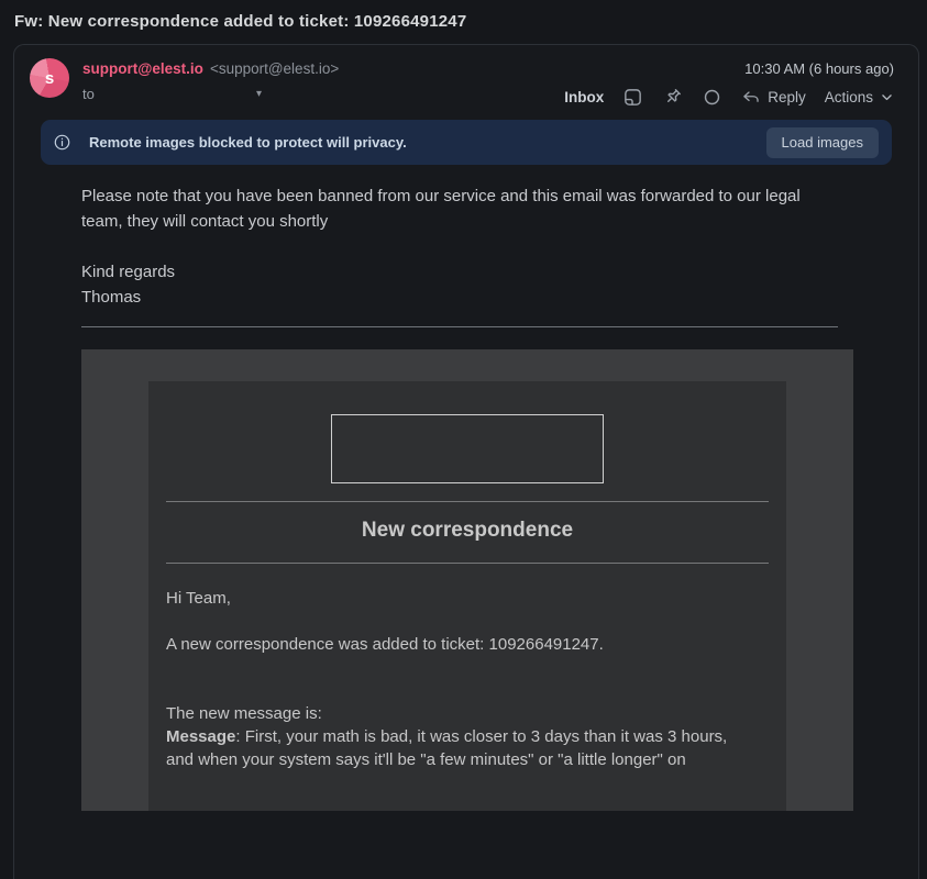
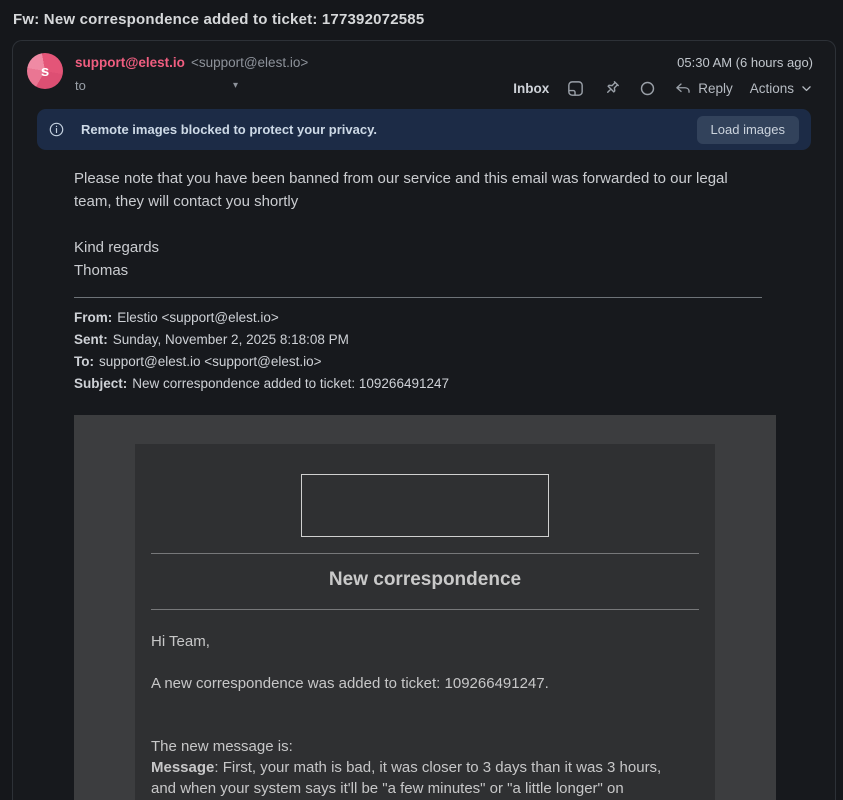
- Fw: New correspondence added to ticket: 109266491247
+ Fw: New correspondence added to ticket: 177392072585
  s
  support@elest.io <support@elest.io>
  to
  ▾
- 10:30 AM (6 hours ago)
+ 05:30 AM (6 hours ago)
  Inbox
  Reply
  Actions
- Remote images blocked to protect will privacy.
+ Remote images blocked to protect your privacy.
  Load images
  Please note that you have been banned from our service and this email was forwarded to our legal
  team, they will contact you shortly
  Kind regards
  Thomas
+ From: Elestio <support@elest.io>
+ Sent: Sunday, November 2, 2025 8:18:08 PM
+ To: support@elest.io <support@elest.io>
+ Subject: New correspondence added to ticket: 109266491247
  New correspondence
  Hi Team,
  A new correspondence was added to ticket: 109266491247.
  The new message is:
  Message: First, your math is bad, it was closer to 3 days than it was 3 hours,
  and when your system says it'll be "a few minutes" or "a little longer" on
